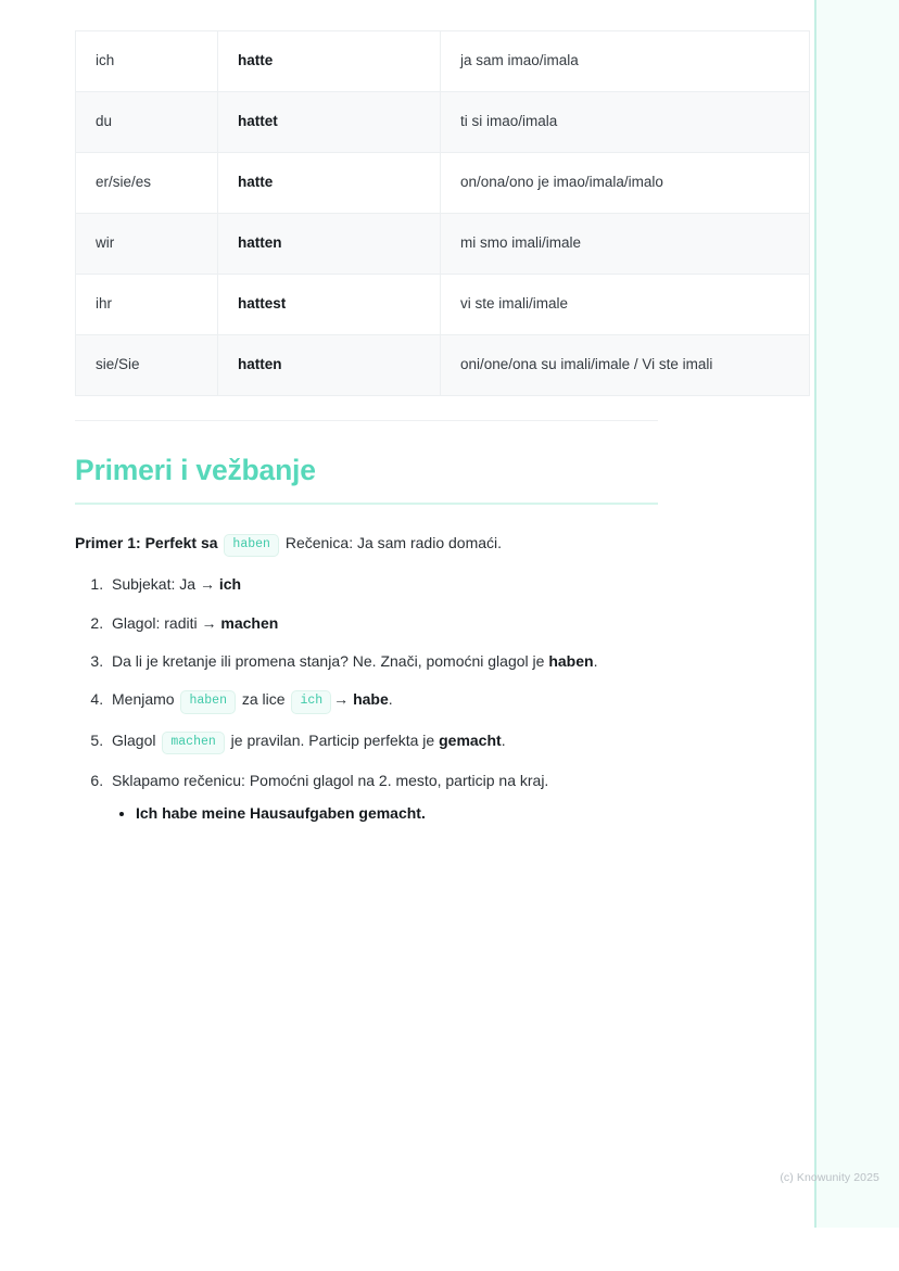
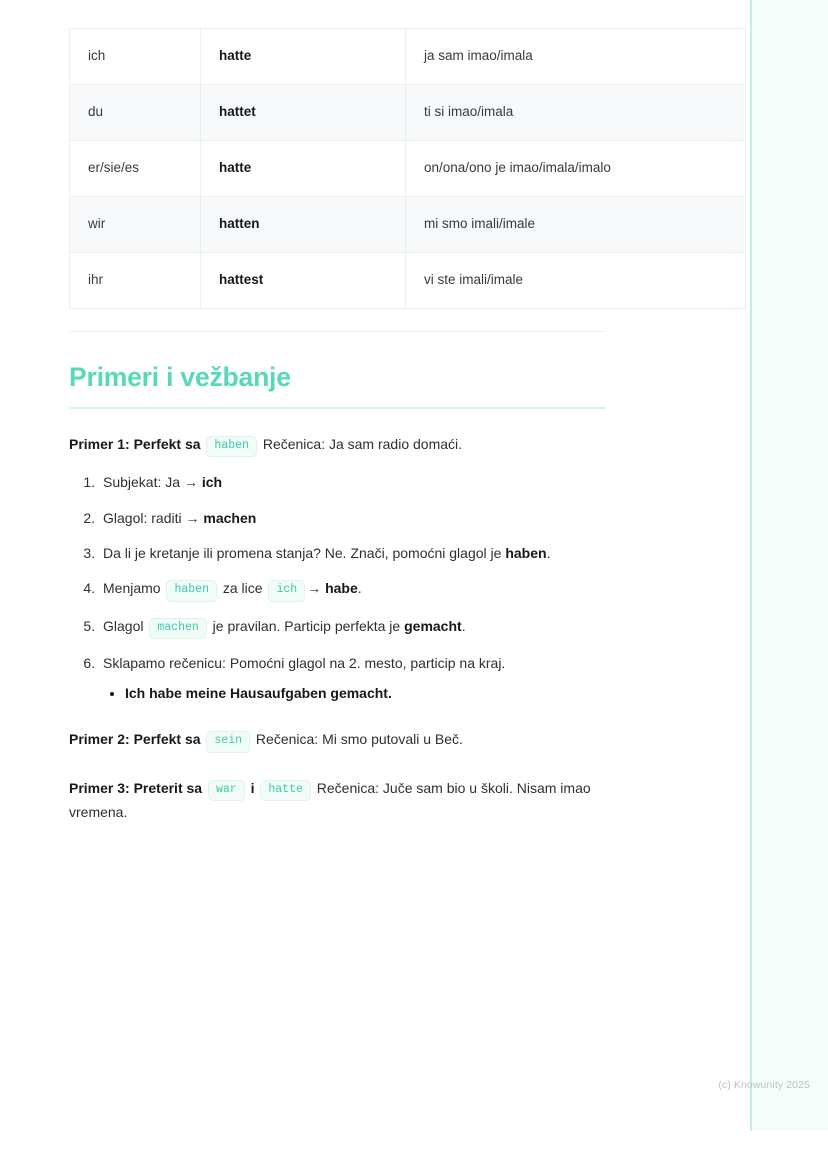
  (c) Knowunity 2025
  ich	hatte	ja sam imao/imala
  du	hattet	ti si imao/imala
  er/sie/es	hatte	on/ona/ono je imao/imala/imalo
  wir	hatten	mi smo imali/imale
  ihr	hattest	vi ste imali/imale
- sie/Sie	hatten	oni/one/ona su imali/imale / Vi ste imali
  Primeri i vežbanje
  Primer 1: Perfekt sa haben Rečenica: Ja sam radio domaći.
  Subjekat: Ja → ich
  Glagol: raditi → machen
  Da li je kretanje ili promena stanja? Ne. Znači, pomoćni glagol je haben.
  Menjamo haben za lice ich → habe.
  Glagol machen je pravilan. Particip perfekta je gemacht.
  Sklapamo rečenicu: Pomoćni glagol na 2. mesto, particip na kraj.
  Ich habe meine Hausaufgaben gemacht.
+ Primer 2: Perfekt sa sein Rečenica: Mi smo putovali u Beč.
+ Primer 3: Preterit sa war i hatte Rečenica: Juče sam bio u školi. Nisam imao vremena.
